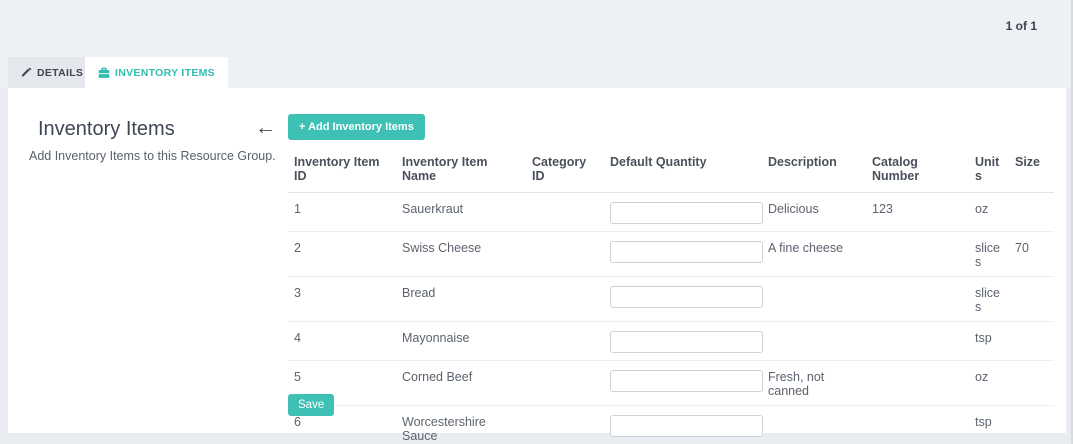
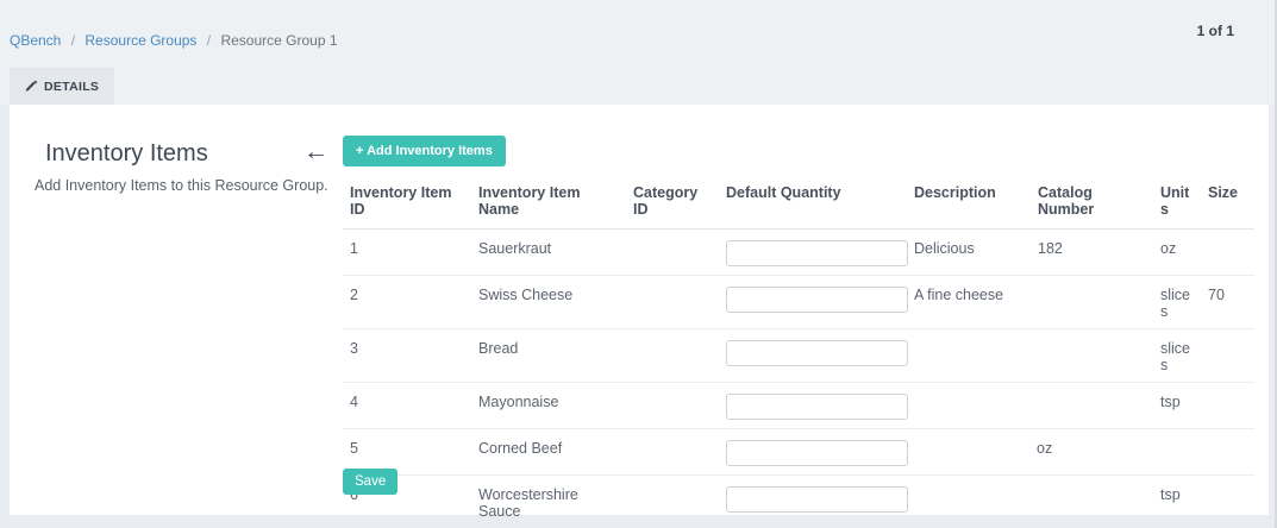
+ QBench / Resource Groups / Resource Group 1
  1 of 1
  DETAILS
- INVENTORY ITEMS
  Inventory Items
  Add Inventory Items to this Resource Group.
  ←
  + Add Inventory Items
  Inventory Item ID
  Inventory Item Name
  Category ID
  Default Quantity
  Description
  Catalog Number
  Units
  Size
  1
  Sauerkraut
  Delicious
- 123
+ 182
  oz
  2
  Swiss Cheese
  A fine cheese
  slices
  70
  3
  Bread
  slices
  4
  Mayonnaise
  tsp
  5
  Corned Beef
- Fresh, not canned
  oz
  6
  Worcestershire Sauce
  tsp
  Save
